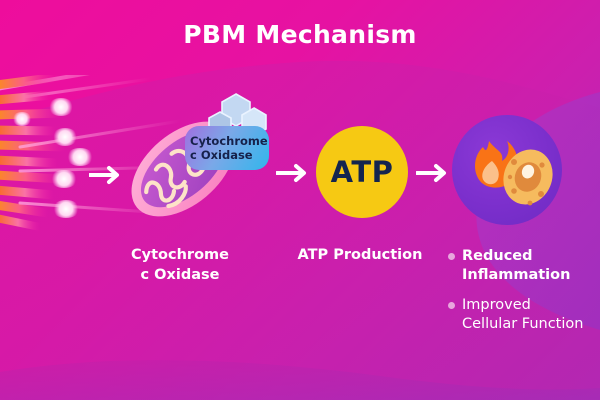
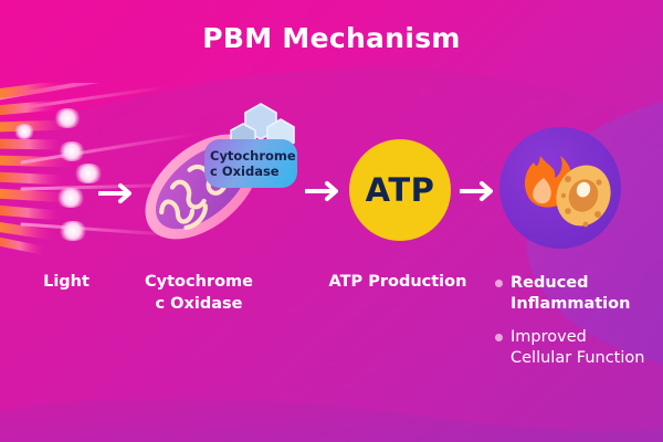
  PBM Mechanism
  Cytochrome
  c Oxidase
  ATP
+ Light
  Cytochrome
  c Oxidase
  ATP Production
  Reduced
  Inflammation
  Improved
  Cellular Function
